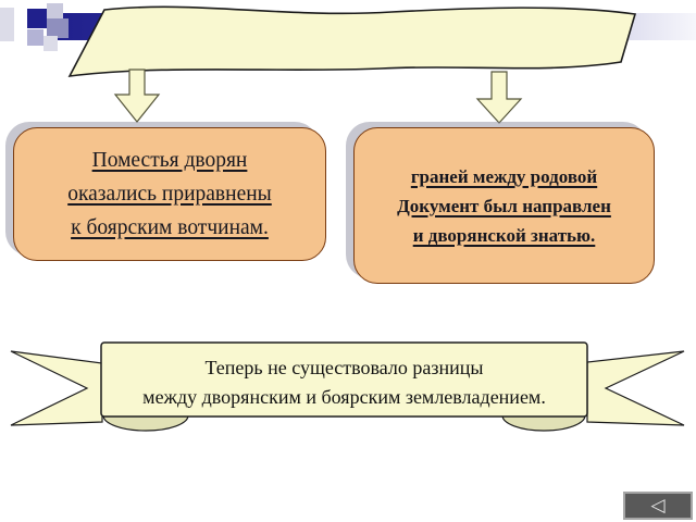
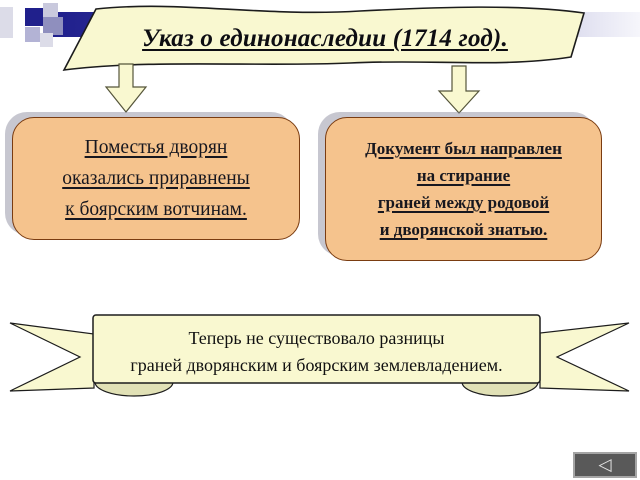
+ Указ о единонаследии (1714 год).
  Поместья дворян
  оказались приравнены
  к боярским вотчинам.
- граней между родовой
+ Документ был направлен
+ на стирание
- Документ был направлен
+ граней между родовой
  и дворянской знатью.
  Теперь не существовало разницы
- между дворянским и боярским землевладением.
+ граней дворянским и боярским землевладением.
  ◁
